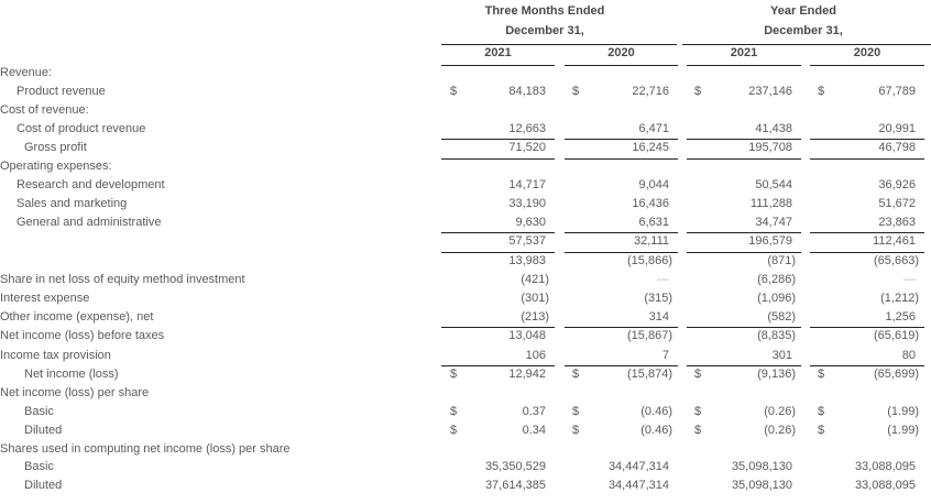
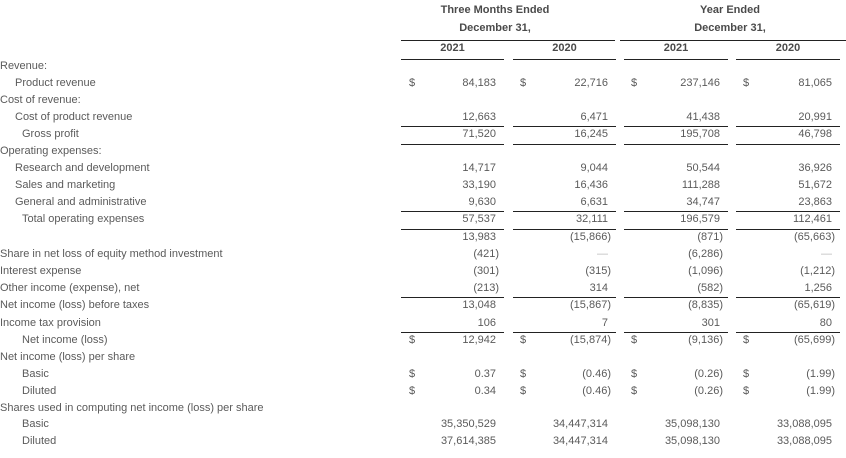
  Three Months Ended
  December 31,
  Year Ended
  December 31,
  2021
  2020
  2021
  2020
  Revenue:
  Product revenue
  $
  84,183
  $
  22,716
  $
  237,146
  $
- 67,789
+ 81,065
  Cost of revenue:
  Cost of product revenue
  12,663
  6,471
  41,438
  20,991
  Gross profit
  71,520
  16,245
  195,708
  46,798
  Operating expenses:
  Research and development
  14,717
  9,044
  50,544
  36,926
  Sales and marketing
  33,190
  16,436
  111,288
  51,672
  General and administrative
  9,630
  6,631
  34,747
  23,863
+ Total operating expenses
  57,537
  32,111
  196,579
  112,461
  13,983
  (15,866)
  (871)
  (65,663)
  Share in net loss of equity method investment
  (421)
  —
  (6,286)
  —
  Interest expense
  (301)
  (315)
  (1,096)
  (1,212)
  Other income (expense), net
  (213)
  314
  (582)
  1,256
  Net income (loss) before taxes
  13,048
  (15,867)
  (8,835)
  (65,619)
  Income tax provision
  106
  7
  301
  80
  Net income (loss)
  $
  12,942
  $
  (15,874)
  $
  (9,136)
  $
  (65,699)
  Net income (loss) per share
  Basic
  $
  0.37
  $
  (0.46)
  $
  (0.26)
  $
  (1.99)
  Diluted
  $
  0.34
  $
  (0.46)
  $
  (0.26)
  $
  (1.99)
  Shares used in computing net income (loss) per share
  Basic
  35,350,529
  34,447,314
  35,098,130
  33,088,095
  Diluted
  37,614,385
  34,447,314
  35,098,130
  33,088,095
